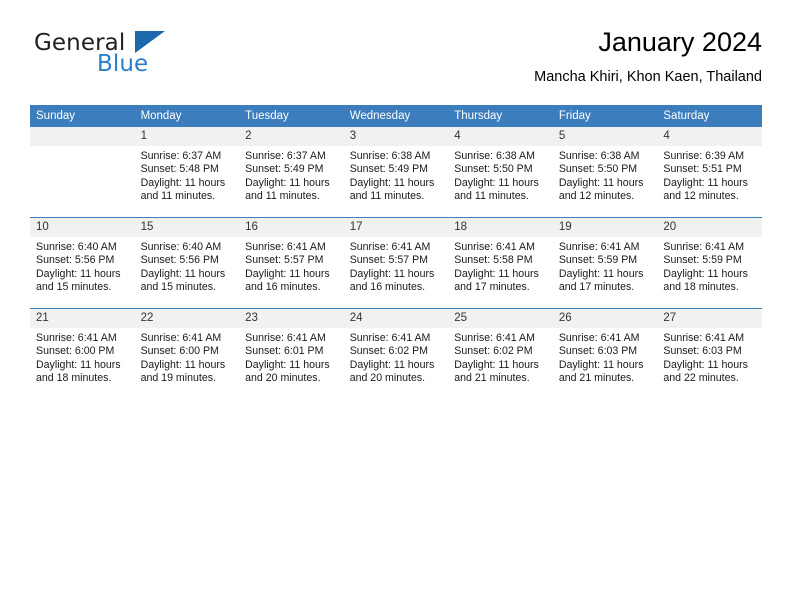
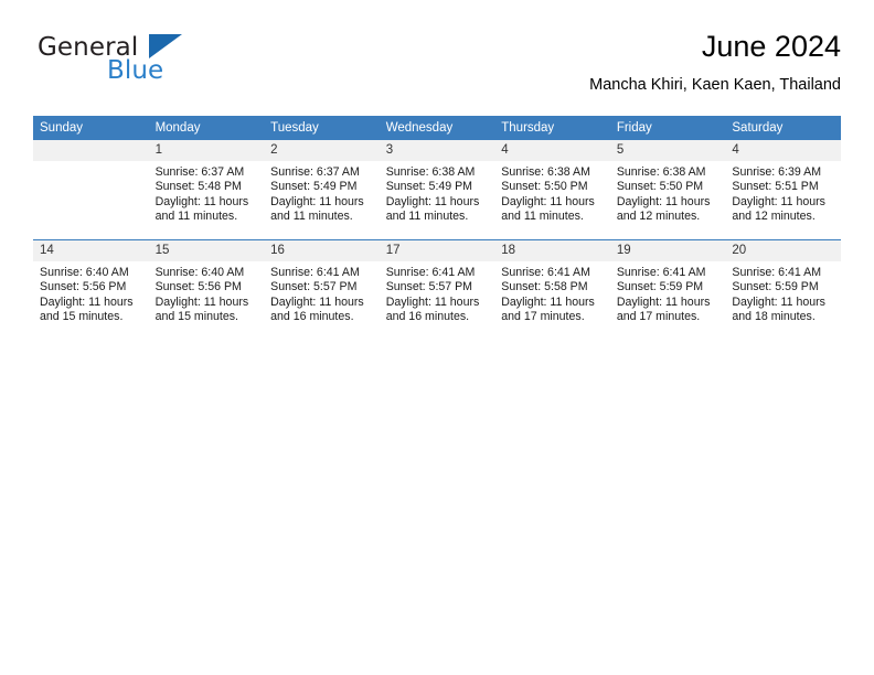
  General
  Blue
- January 2024
+ June 2024
- Mancha Khiri, Khon Kaen, Thailand
+ Mancha Khiri, Kaen Kaen, Thailand
  Sunday	Monday	Tuesday	Wednesday	Thursday	Friday	Saturday
  	1 Sunrise: 6:37 AM Sunset: 5:48 PM Daylight: 11 hours and 11 minutes.	2 Sunrise: 6:37 AM Sunset: 5:49 PM Daylight: 11 hours and 11 minutes.	3 Sunrise: 6:38 AM Sunset: 5:49 PM Daylight: 11 hours and 11 minutes.	4 Sunrise: 6:38 AM Sunset: 5:50 PM Daylight: 11 hours and 11 minutes.	5 Sunrise: 6:38 AM Sunset: 5:50 PM Daylight: 11 hours and 12 minutes.	4 Sunrise: 6:39 AM Sunset: 5:51 PM Daylight: 11 hours and 12 minutes.
- 10 Sunrise: 6:40 AM Sunset: 5:56 PM Daylight: 11 hours and 15 minutes.	15 Sunrise: 6:40 AM Sunset: 5:56 PM Daylight: 11 hours and 15 minutes.	16 Sunrise: 6:41 AM Sunset: 5:57 PM Daylight: 11 hours and 16 minutes.	17 Sunrise: 6:41 AM Sunset: 5:57 PM Daylight: 11 hours and 16 minutes.	18 Sunrise: 6:41 AM Sunset: 5:58 PM Daylight: 11 hours and 17 minutes.	19 Sunrise: 6:41 AM Sunset: 5:59 PM Daylight: 11 hours and 17 minutes.	20 Sunrise: 6:41 AM Sunset: 5:59 PM Daylight: 11 hours and 18 minutes.
+ 14 Sunrise: 6:40 AM Sunset: 5:56 PM Daylight: 11 hours and 15 minutes.	15 Sunrise: 6:40 AM Sunset: 5:56 PM Daylight: 11 hours and 15 minutes.	16 Sunrise: 6:41 AM Sunset: 5:57 PM Daylight: 11 hours and 16 minutes.	17 Sunrise: 6:41 AM Sunset: 5:57 PM Daylight: 11 hours and 16 minutes.	18 Sunrise: 6:41 AM Sunset: 5:58 PM Daylight: 11 hours and 17 minutes.	19 Sunrise: 6:41 AM Sunset: 5:59 PM Daylight: 11 hours and 17 minutes.	20 Sunrise: 6:41 AM Sunset: 5:59 PM Daylight: 11 hours and 18 minutes.
- 21 Sunrise: 6:41 AM Sunset: 6:00 PM Daylight: 11 hours and 18 minutes.	22 Sunrise: 6:41 AM Sunset: 6:00 PM Daylight: 11 hours and 19 minutes.	23 Sunrise: 6:41 AM Sunset: 6:01 PM Daylight: 11 hours and 20 minutes.	24 Sunrise: 6:41 AM Sunset: 6:02 PM Daylight: 11 hours and 20 minutes.	25 Sunrise: 6:41 AM Sunset: 6:02 PM Daylight: 11 hours and 21 minutes.	26 Sunrise: 6:41 AM Sunset: 6:03 PM Daylight: 11 hours and 21 minutes.	27 Sunrise: 6:41 AM Sunset: 6:03 PM Daylight: 11 hours and 22 minutes.
